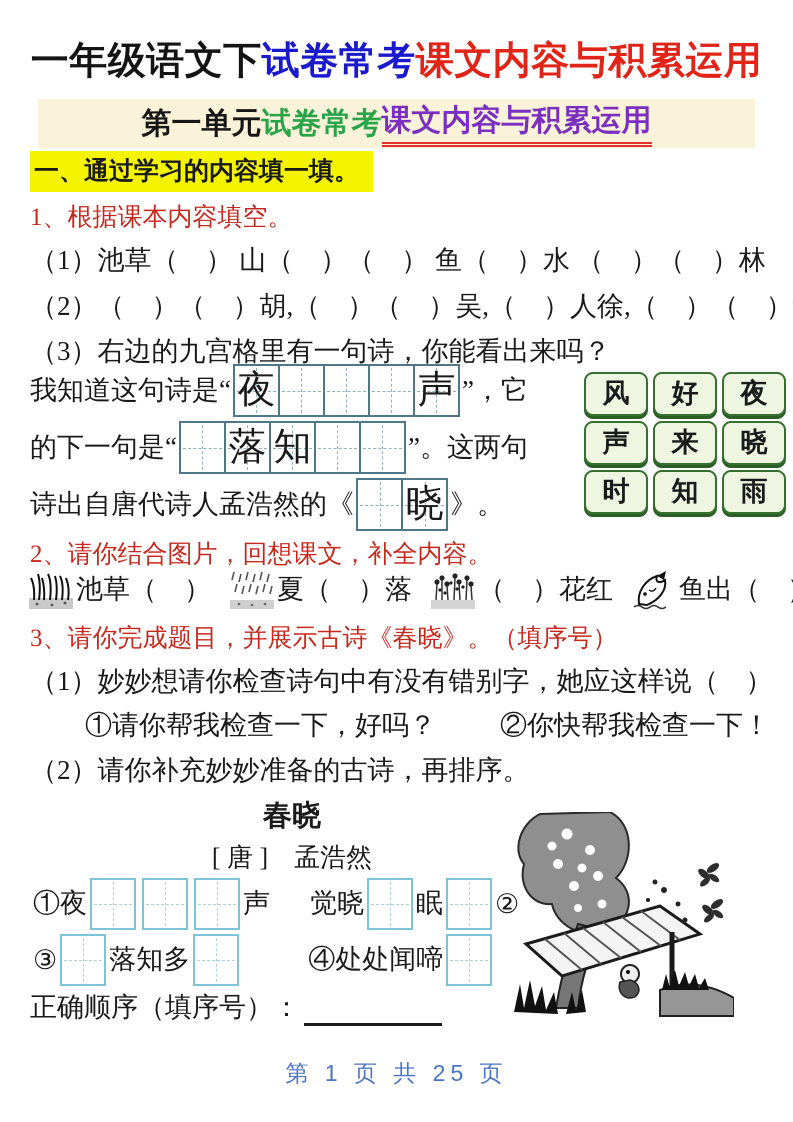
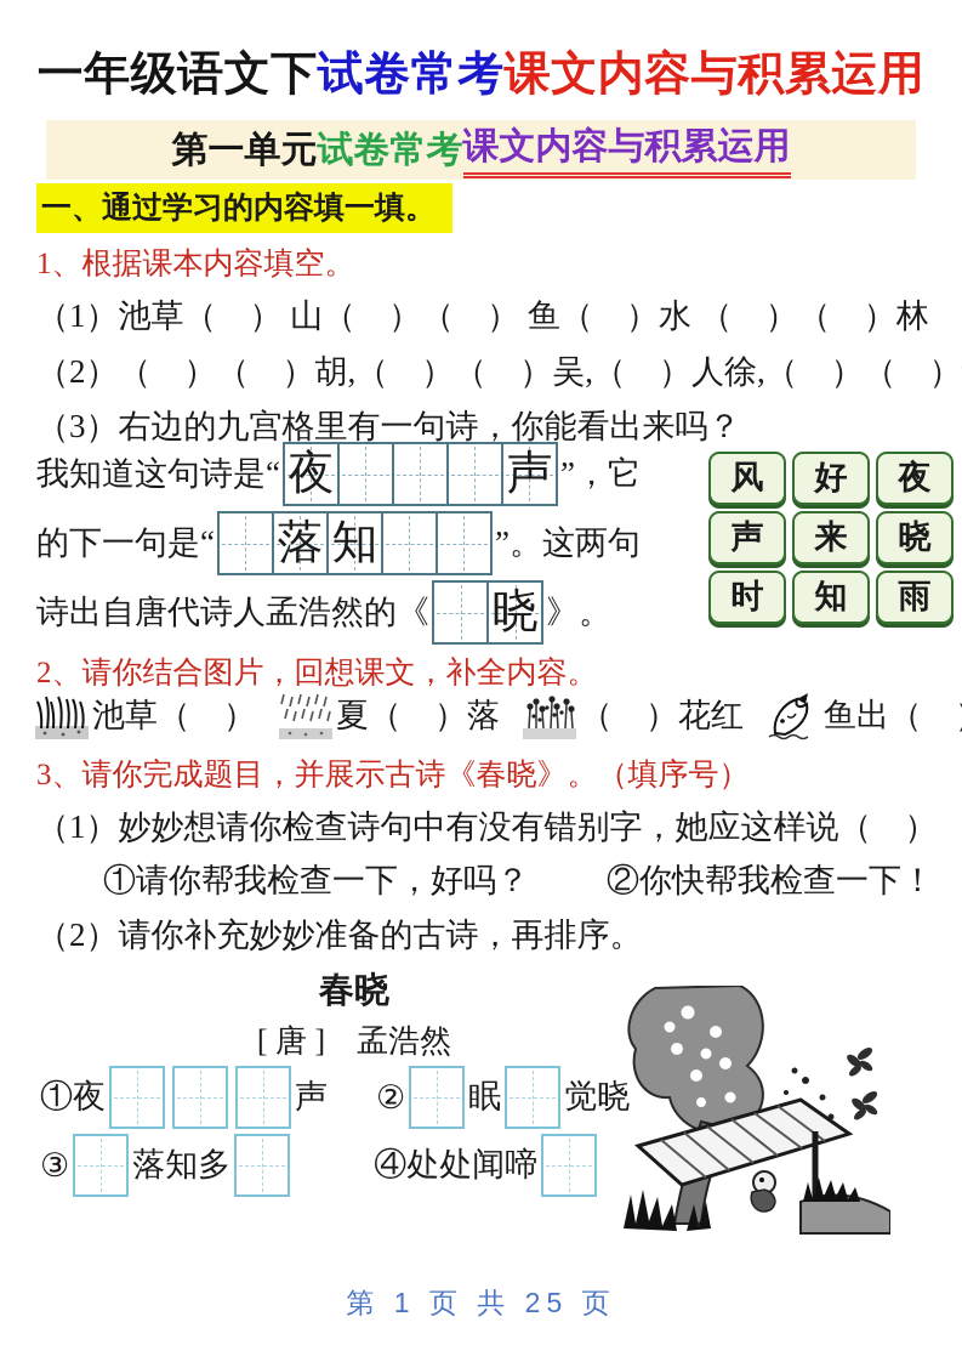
  一年级语文下试卷常考课文内容与积累运用
  第一单元
  试卷常考
  课文内容与积累运用
  一、通过学习的内容填一填。
  1、根据课本内容填空。
  （1）池草（ ） 山（ ）（ ） 鱼（ ）水 （ ）（ ）林
  （2）（ ）（ ）胡,（ ）（ ）吴,（ ）人徐,（ ）（ ）
  （3）右边的九宫格里有一句诗，你能看出来吗？
  我知道这句诗是“
  夜
  声
  ”，它
  的下一句是“
  落
  知
  ”。这两句
  诗出自唐代诗人孟浩然的《
  晓
  》。
  风
  好
  夜
  声
  来
  晓
  时
  知
  雨
  2、请你结合图片，回想课文，补全内容。
  池草（ ）
  夏（ ）落
  （ ）花红
  鱼出（
  3、请你完成题目，并展示古诗《春晓》。（填序号）
  （1）妙妙想请你检查诗句中有没有错别字，她应这样说（ ）
  ①请你帮我检查一下，好吗？
  ②你快帮我检查一下！
  （2）请你补充妙妙准备的古诗，再排序。
  春晓
  [ 唐 ] 孟浩然
  ①夜
  声
- 觉晓
+ ②
  眠
- ②
+ 觉晓
  ③
  落知多
  ④处处闻啼
- 正确顺序（填序号）：
  第 1 页 共 25 页
